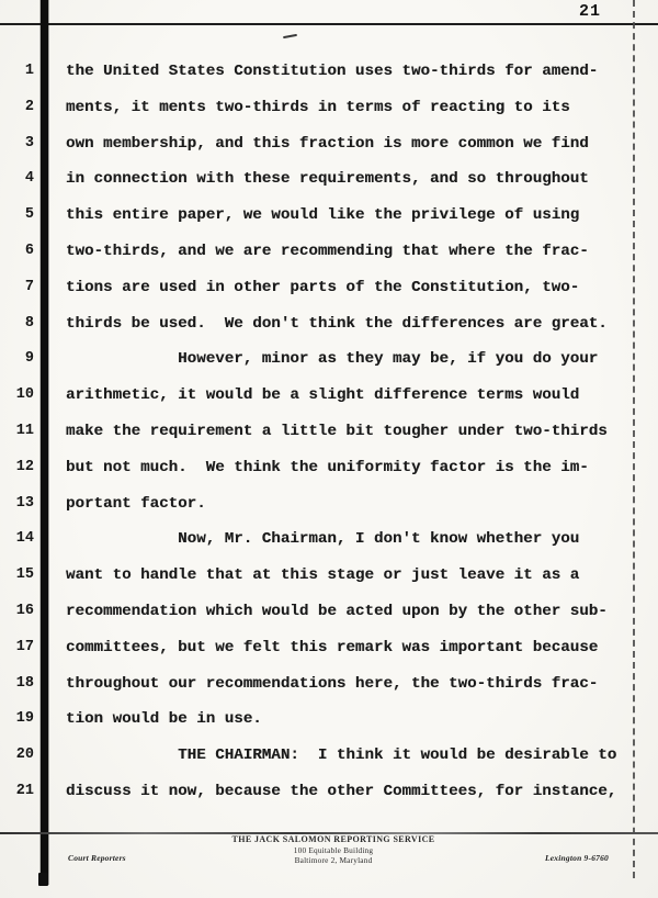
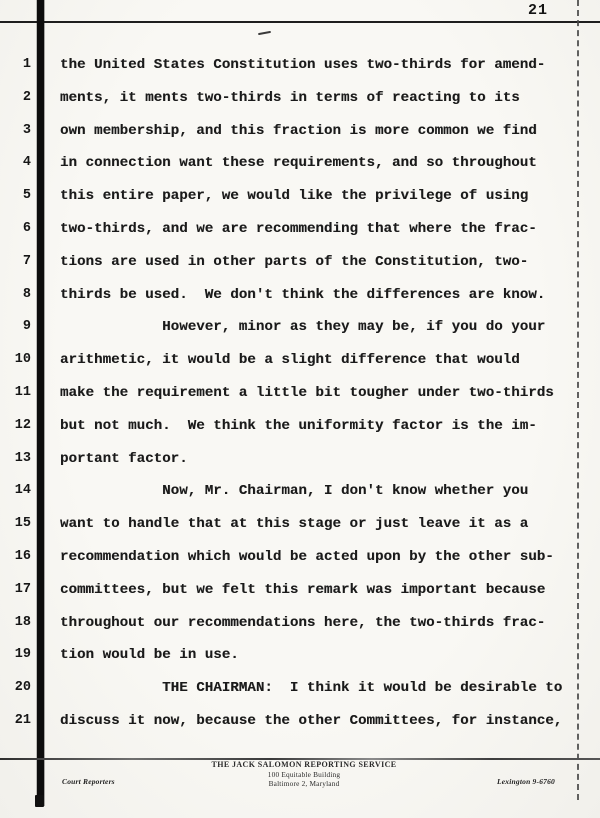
  21
  1
  the United States Constitution uses two-thirds for amend-
  2
  ments, it ments two-thirds in terms of reacting to its
  3
  own membership, and this fraction is more common we find
  4
- in connection with these requirements, and so throughout
+ in connection want these requirements, and so throughout
  5
  this entire paper, we would like the privilege of using
  6
  two-thirds, and we are recommending that where the frac-
  7
  tions are used in other parts of the Constitution, two-
  8
- thirds be used. We don't think the differences are great.
+ thirds be used. We don't think the differences are know.
  9
  However, minor as they may be, if you do your
  10
- arithmetic, it would be a slight difference terms would
+ arithmetic, it would be a slight difference that would
  11
  make the requirement a little bit tougher under two-thirds
  12
  but not much. We think the uniformity factor is the im-
  13
  portant factor.
  14
  Now, Mr. Chairman, I don't know whether you
  15
  want to handle that at this stage or just leave it as a
  16
  recommendation which would be acted upon by the other sub-
  17
  committees, but we felt this remark was important because
  18
  throughout our recommendations here, the two-thirds frac-
  19
  tion would be in use.
  20
  THE CHAIRMAN: I think it would be desirable to
  21
  discuss it now, because the other Committees, for instance,
  Court Reporters
  THE JACK SALOMON REPORTING SERVICE
  100 Equitable Building
  Baltimore 2, Maryland
  Lexington 9-6760
